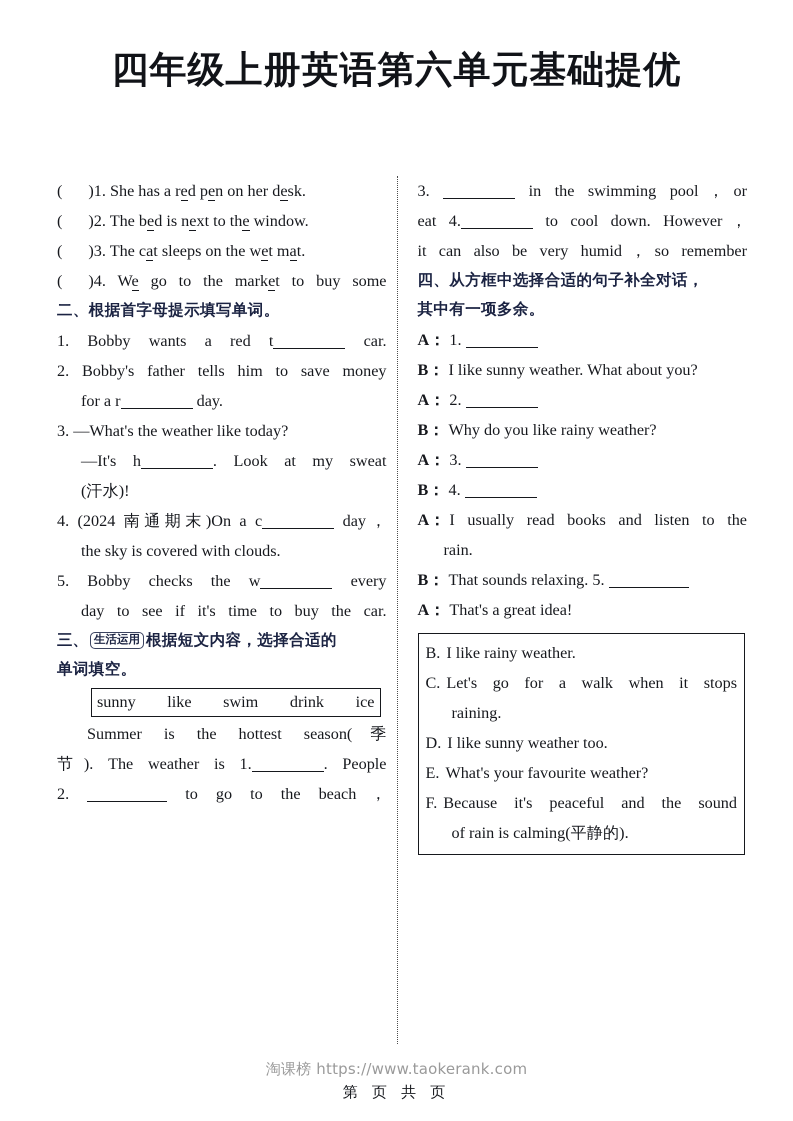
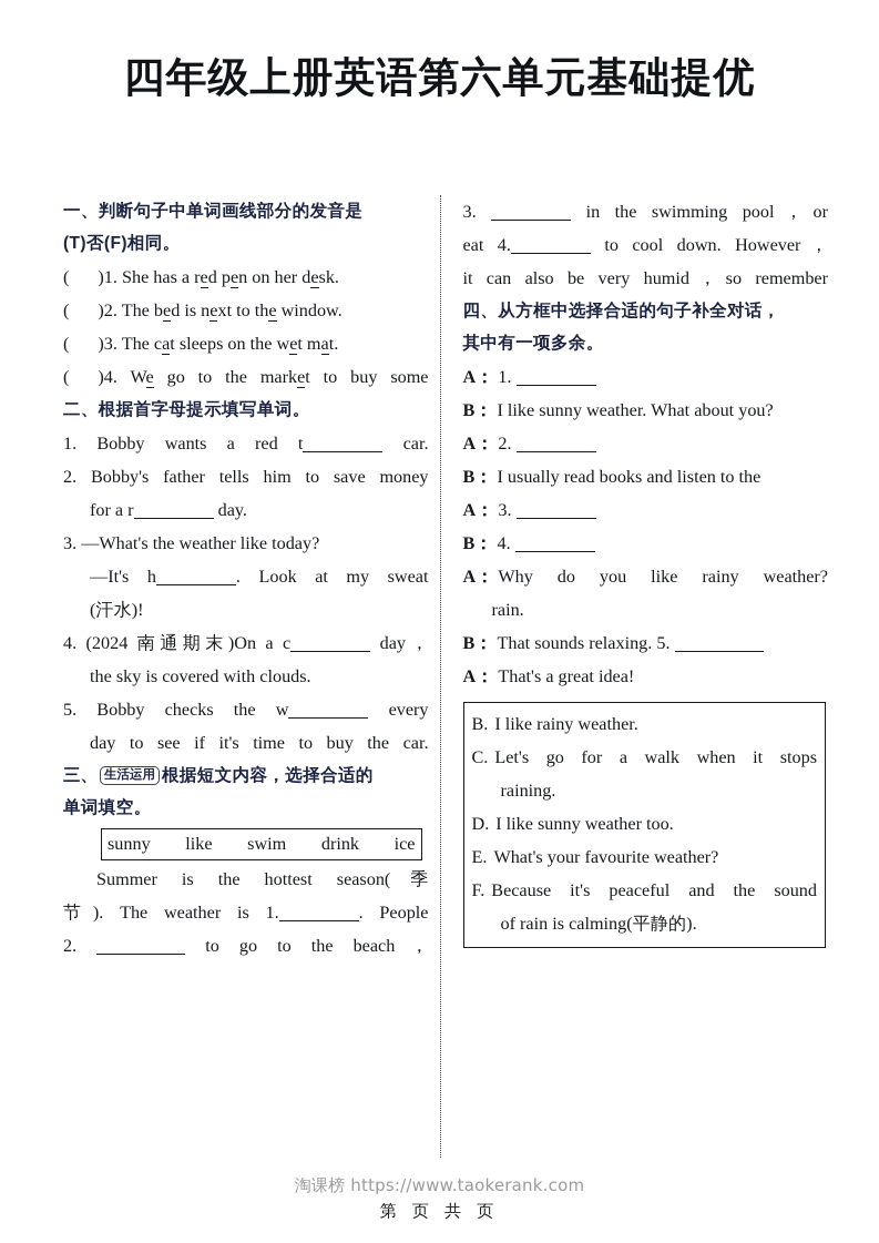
  四年级上册英语第六单元基础提优
+ 一、判断句子中单词画线部分的发音是
+ (T)否(F)相同。
  ( )
  1. She has a red pen on her desk.
  ( )
  2. The bed is next to the window.
  ( )
  3. The cat sleeps on the wet mat.
  ( )
  4. We go to the market to buy some
  二、根据首字母提示填写单词。
  1.
  Bobby wants a red t car.
  2.
  Bobby's father tells him to save money
  for a r day.
  3.
  —What's the weather like today?
  —It's h . Look at my sweat
  (汗水)!
  4.
  (2024 南通期末)On a c day，
  the sky is covered with clouds.
  5.
  Bobby checks the w every
  day to see if it's time to buy the car.
  三、 生活运用 根据短文内容，选择合适的
  单词填空。
  sunny
  like
  swim
  drink
  ice
  Summer is the hottest season(季
  节). The weather is 1. . People
  2.
  to go to the beach，
  3.
  in the swimming pool，or
  eat 4. to cool down. However，
  it can also be very humid，so remember
  四、从方框中选择合适的句子补全对话，
  其中有一项多余。
  A：
  1.
  B：
  I like sunny weather. What about you?
  A：
  2.
  B：
- Why do you like rainy weather?
+ I usually read books and listen to the
  A：
  3.
  B：
  4.
  A：
- I usually read books and listen to the
+ Why do you like rainy weather?
  rain.
  B：
  That sounds relaxing. 5.
  A：
  That's a great idea!
  B.
  I like rainy weather.
  C.
  Let's go for a walk when it stops
  raining.
  D.
  I like sunny weather too.
  E.
  What's your favourite weather?
  F.
  Because it's peaceful and the sound
  of rain is calming(平静的).
  淘课榜 https://www.taokerank.com
  第 页 共 页
